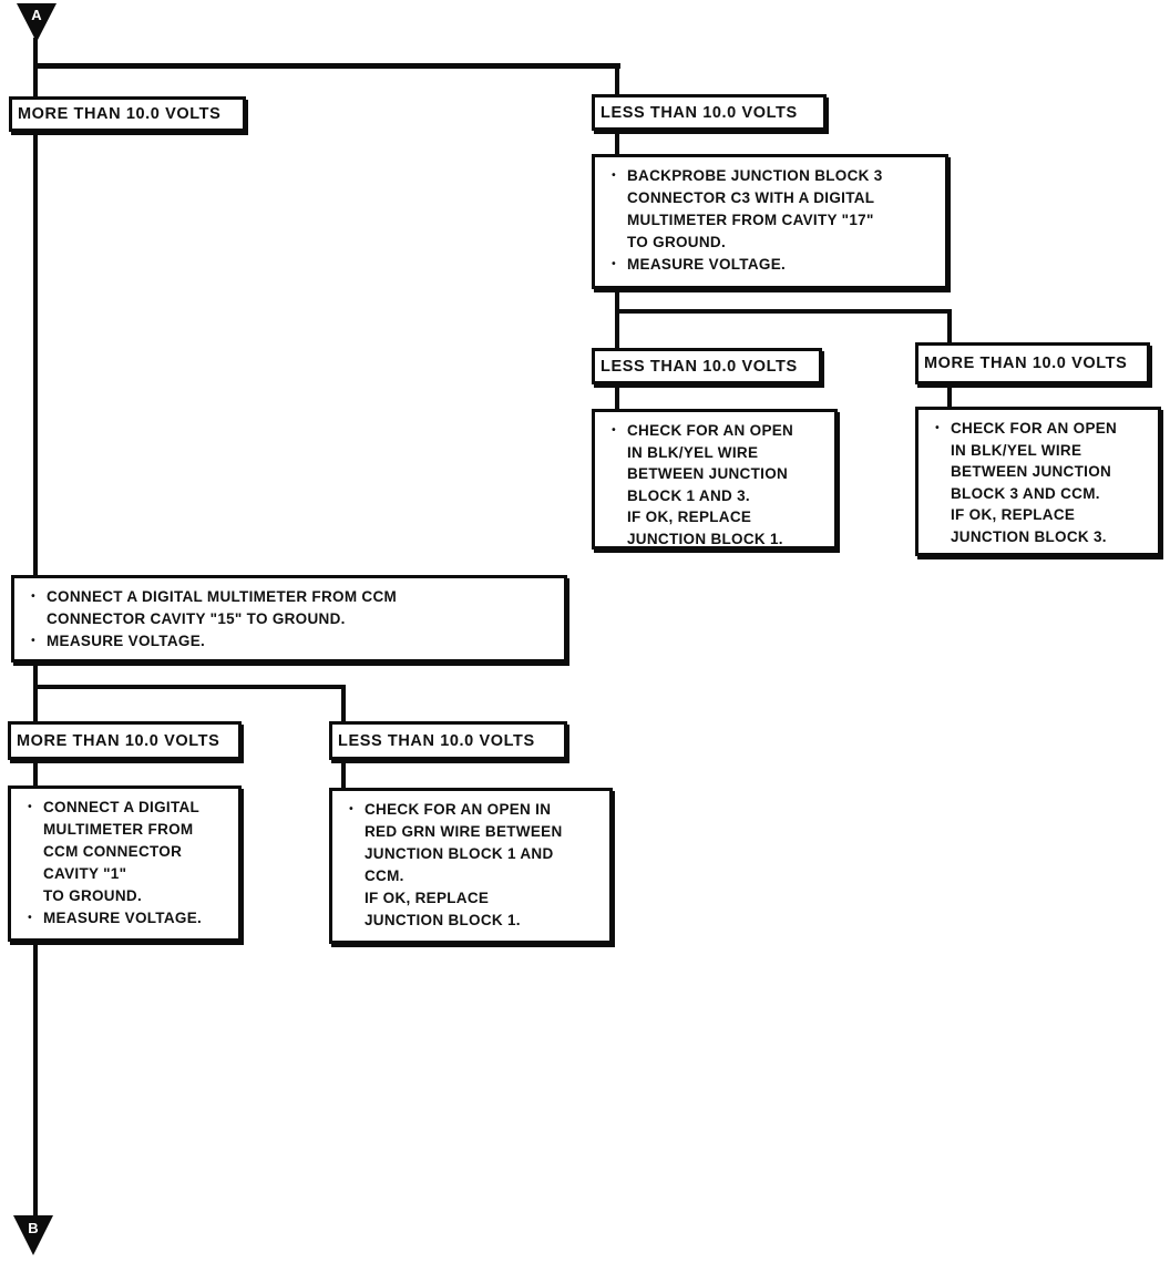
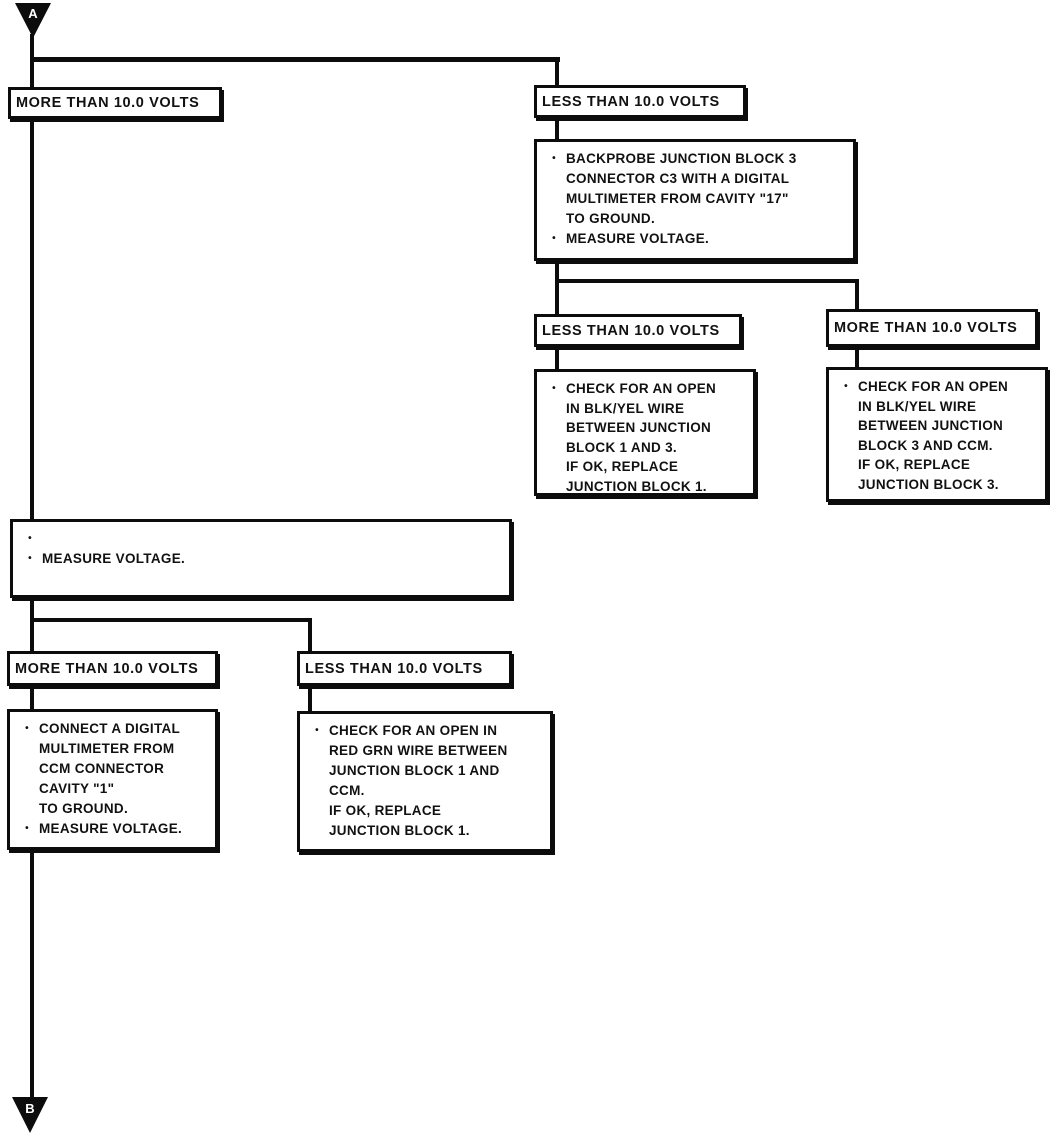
  A
  B
  MORE THAN 10.0 VOLTS
  LESS THAN 10.0 VOLTS
  •
  BACKPROBE JUNCTION BLOCK 3
  CONNECTOR C3 WITH A DIGITAL
  MULTIMETER FROM CAVITY "17"
  TO GROUND.
  •
  MEASURE VOLTAGE.
  LESS THAN 10.0 VOLTS
  MORE THAN 10.0 VOLTS
  •
  CHECK FOR AN OPEN
  IN BLK/YEL WIRE
  BETWEEN JUNCTION
  BLOCK 1 AND 3.
  IF OK, REPLACE
  JUNCTION BLOCK 1.
  •
  CHECK FOR AN OPEN
  IN BLK/YEL WIRE
  BETWEEN JUNCTION
  BLOCK 3 AND CCM.
  IF OK, REPLACE
  JUNCTION BLOCK 3.
  •
- CONNECT A DIGITAL MULTIMETER FROM CCM
- CONNECTOR CAVITY "15" TO GROUND.
  •
  MEASURE VOLTAGE.
  MORE THAN 10.0 VOLTS
  LESS THAN 10.0 VOLTS
  •
  CONNECT A DIGITAL
  MULTIMETER FROM
  CCM CONNECTOR
  CAVITY "1"
  TO GROUND.
  •
  MEASURE VOLTAGE.
  •
  CHECK FOR AN OPEN IN
  RED GRN WIRE BETWEEN
  JUNCTION BLOCK 1 AND
  CCM.
  IF OK, REPLACE
  JUNCTION BLOCK 1.
